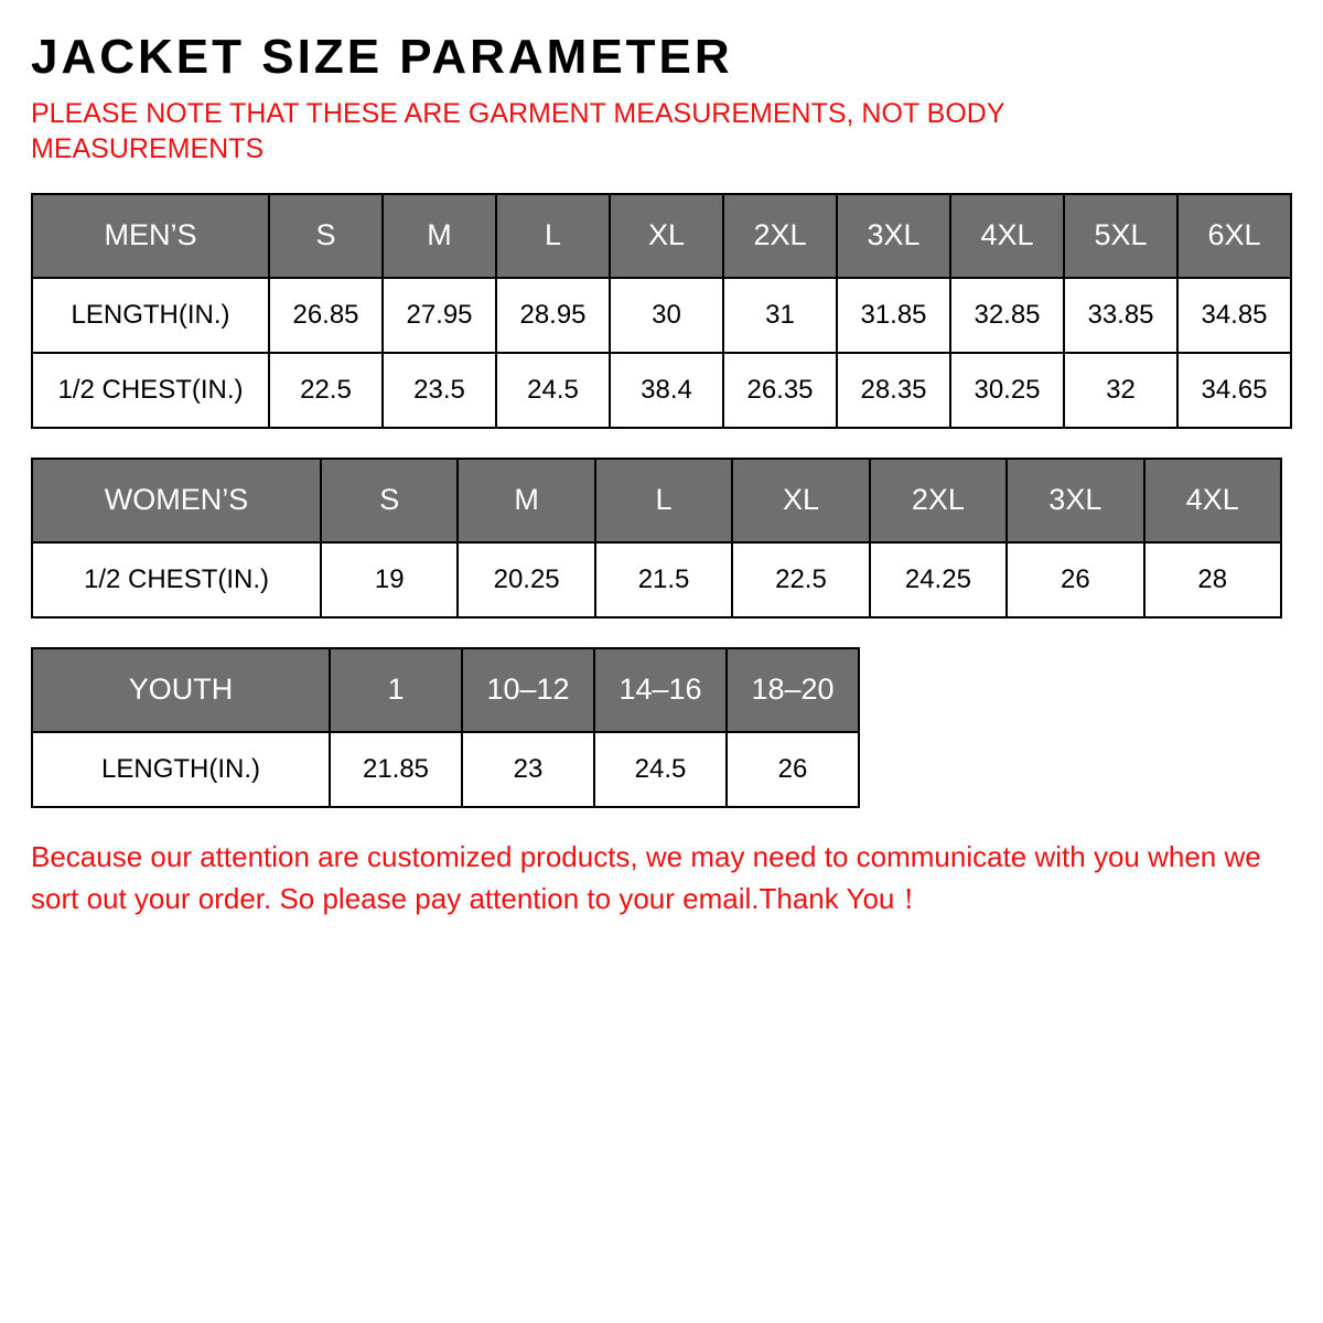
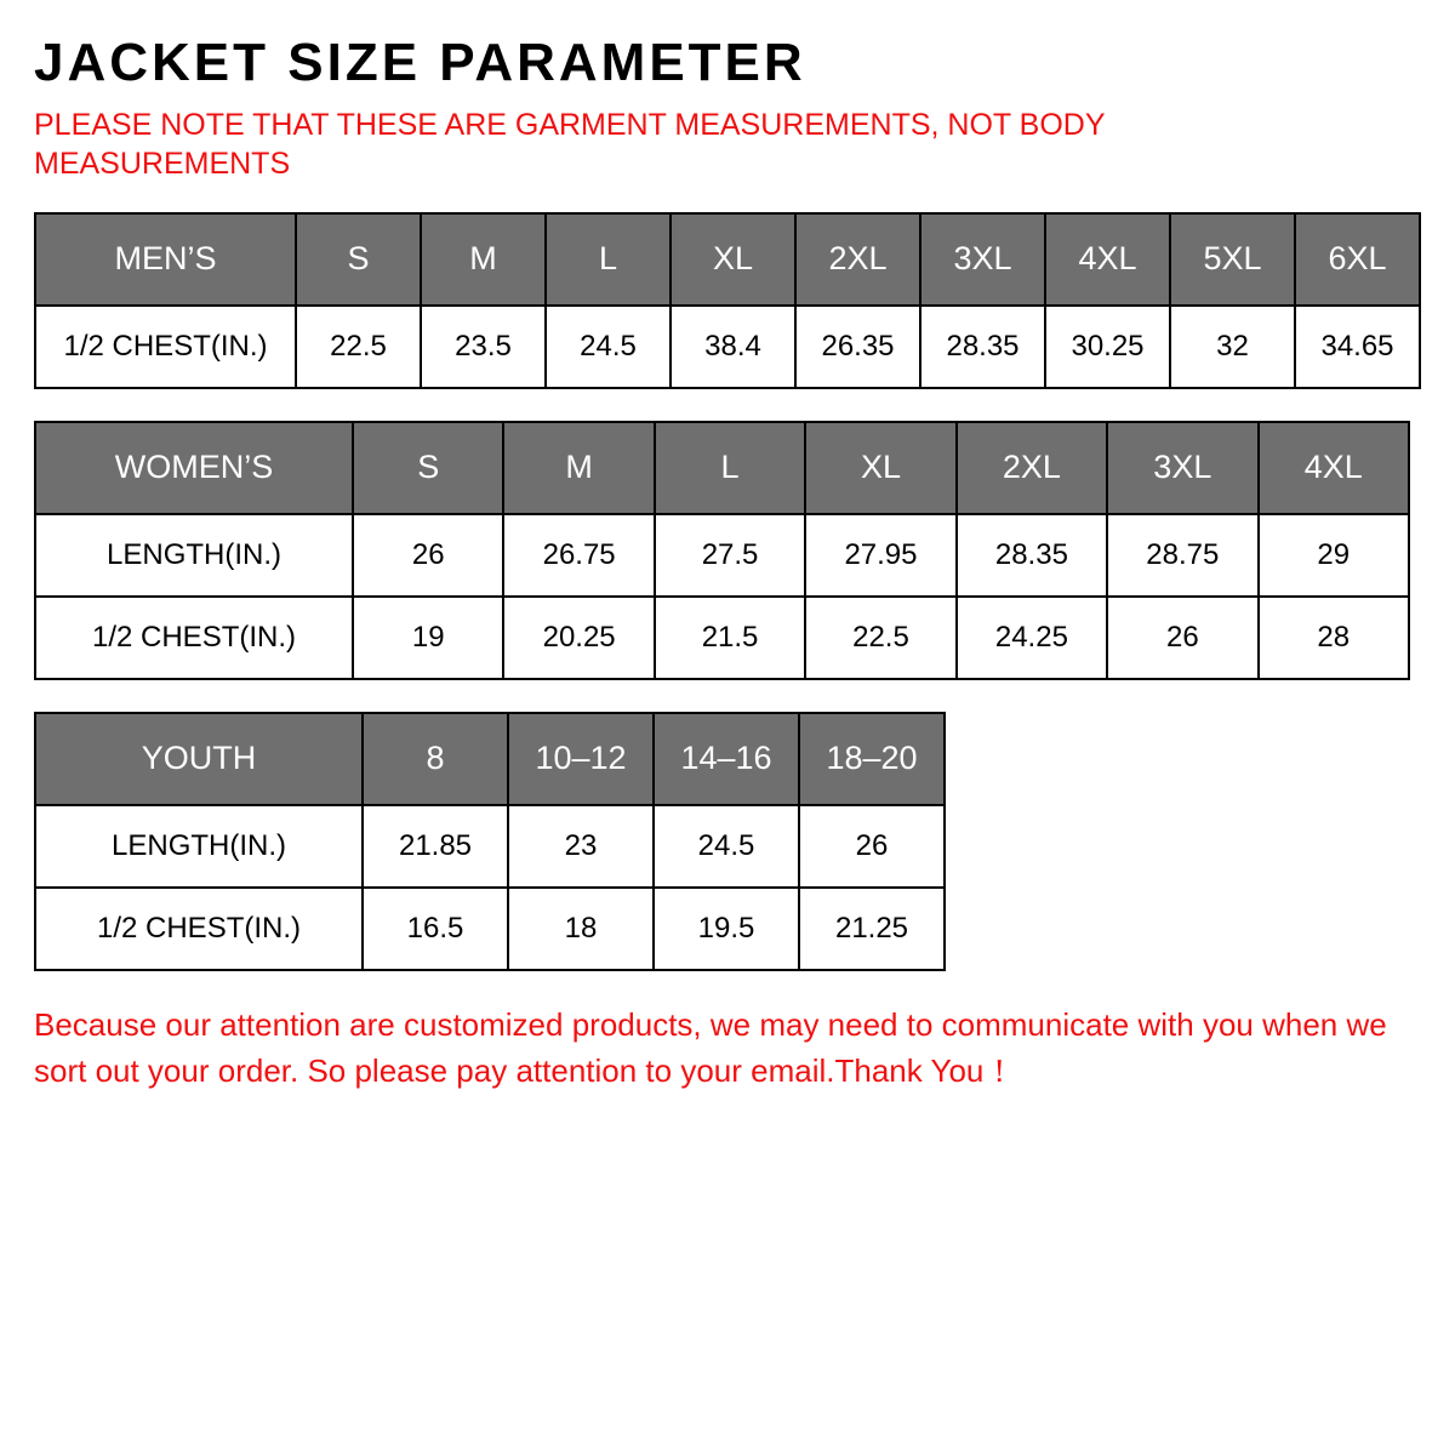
  JACKET SIZE PARAMETER
  PLEASE NOTE THAT THESE ARE GARMENT MEASUREMENTS, NOT BODY MEASUREMENTS
  MEN’S	S	M	L	XL	2XL	3XL	4XL	5XL	6XL
- LENGTH(IN.)	26.85	27.95	28.95	30	31	31.85	32.85	33.85	34.85
  1/2 CHEST(IN.)	22.5	23.5	24.5	38.4	26.35	28.35	30.25	32	34.65
  WOMEN’S	S	M	L	XL	2XL	3XL	4XL
+ LENGTH(IN.)	26	26.75	27.5	27.95	28.35	28.75	29
  1/2 CHEST(IN.)	19	20.25	21.5	22.5	24.25	26	28
- YOUTH	1	10–12	14–16	18–20
+ YOUTH	8	10–12	14–16	18–20
  LENGTH(IN.)	21.85	23	24.5	26
+ 1/2 CHEST(IN.)	16.5	18	19.5	21.25
  Because our attention are customized products, we may need to communicate with you when we sort out your order. So please pay attention to your email.Thank You！
